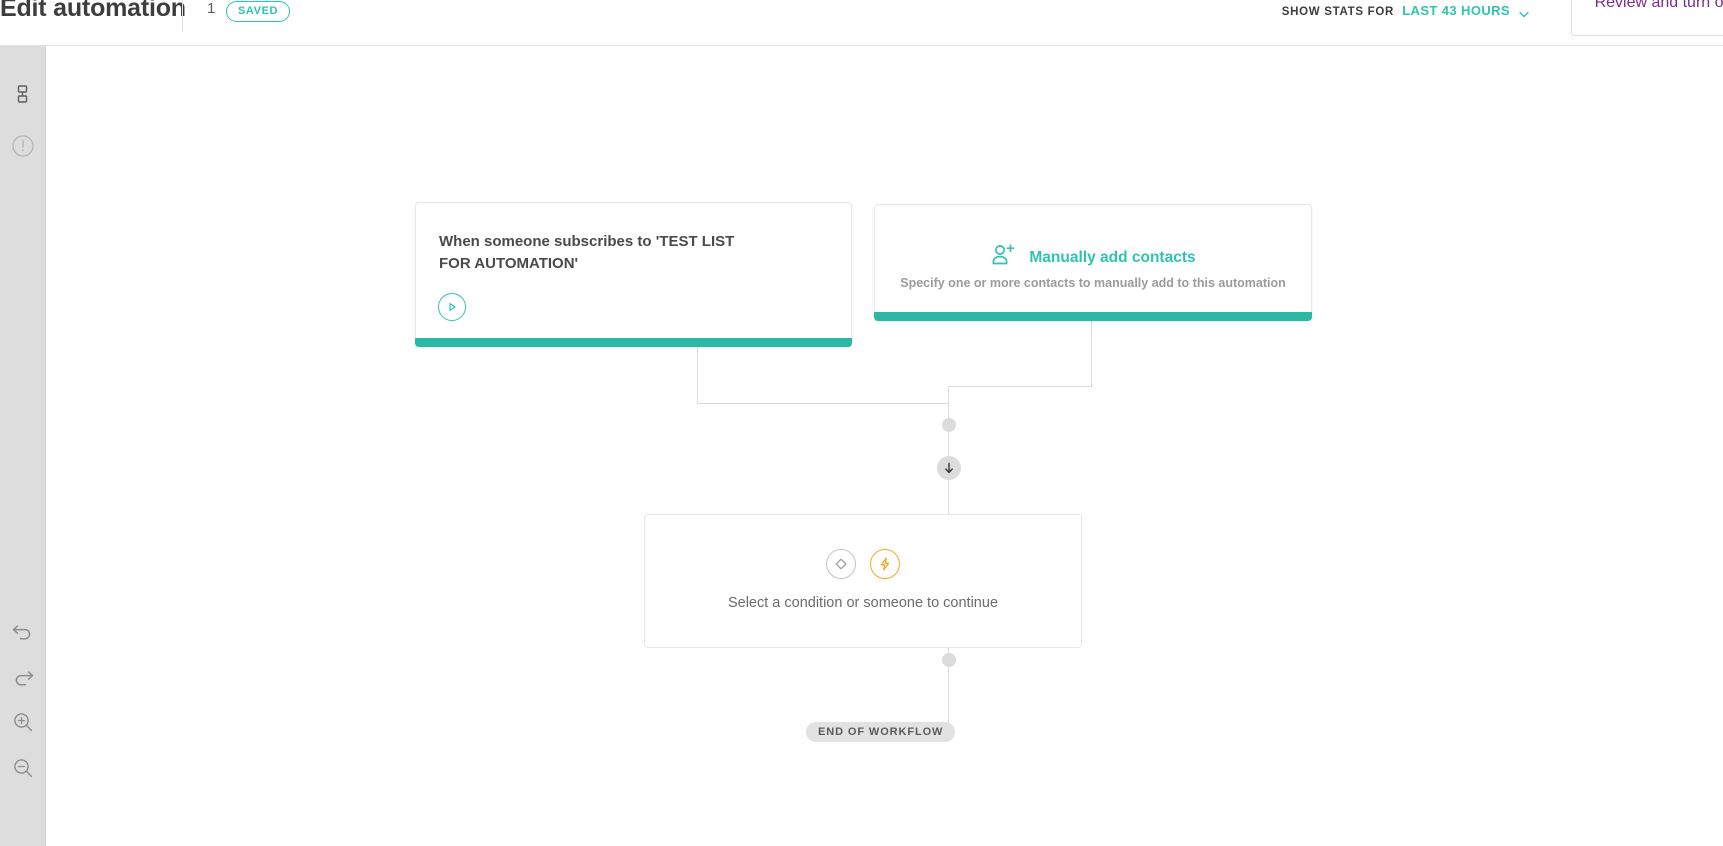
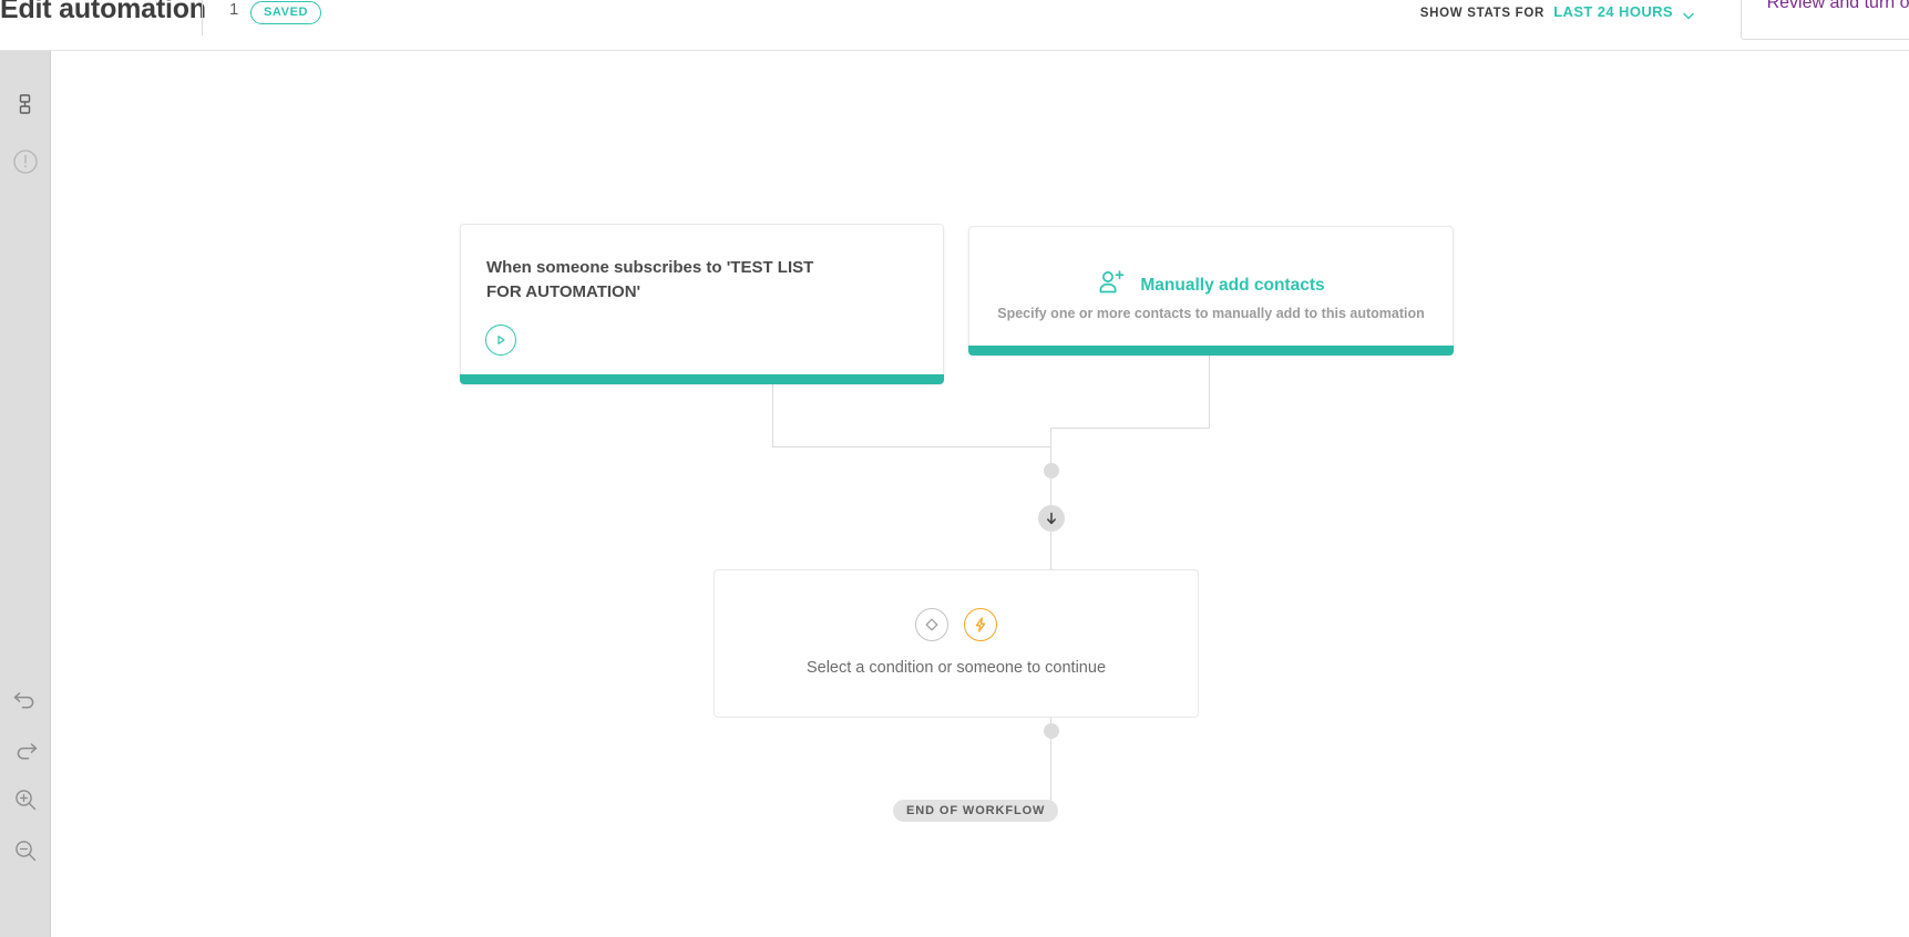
  Edit automation
  1
  SAVED
  SHOW STATS FOR
- LAST 43 HOURS
+ LAST 24 HOURS
  Review and turn o
  When someone subscribes to 'TEST LIST FOR AUTOMATION'
  Manually add contacts
  Specify one or more contacts to manually add to this automation
  Select a condition or someone to continue
  END OF WORKFLOW
